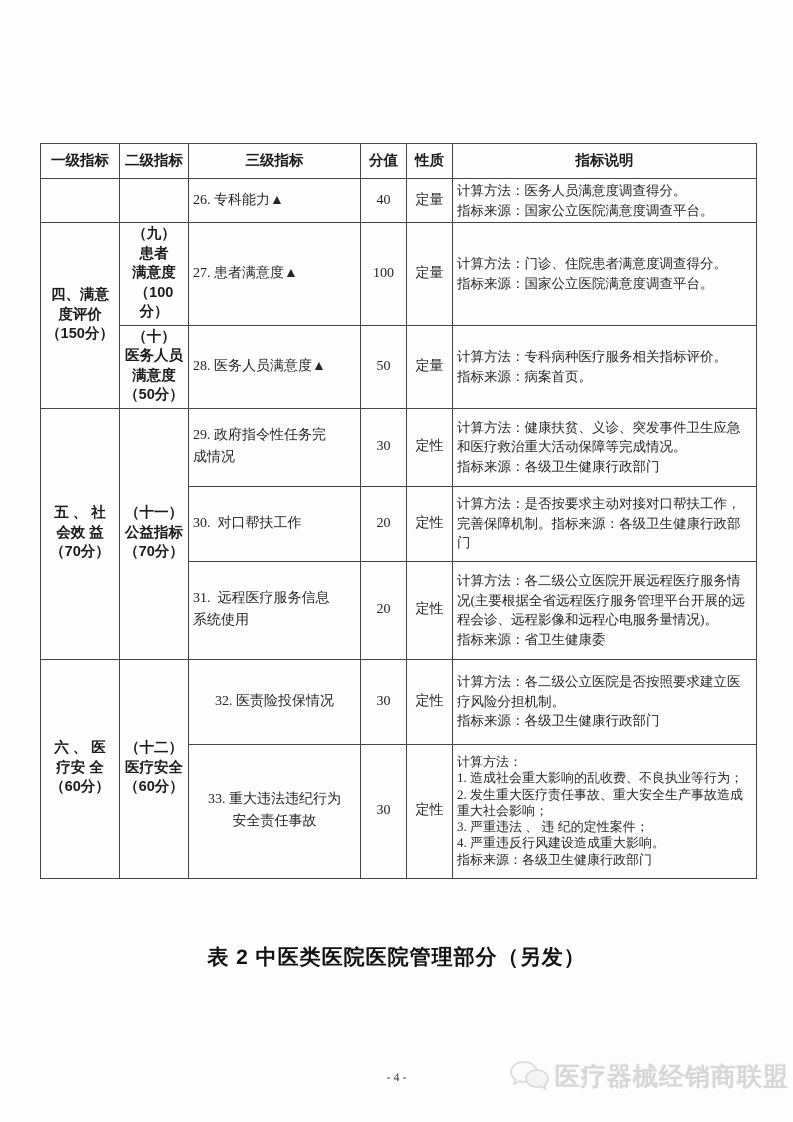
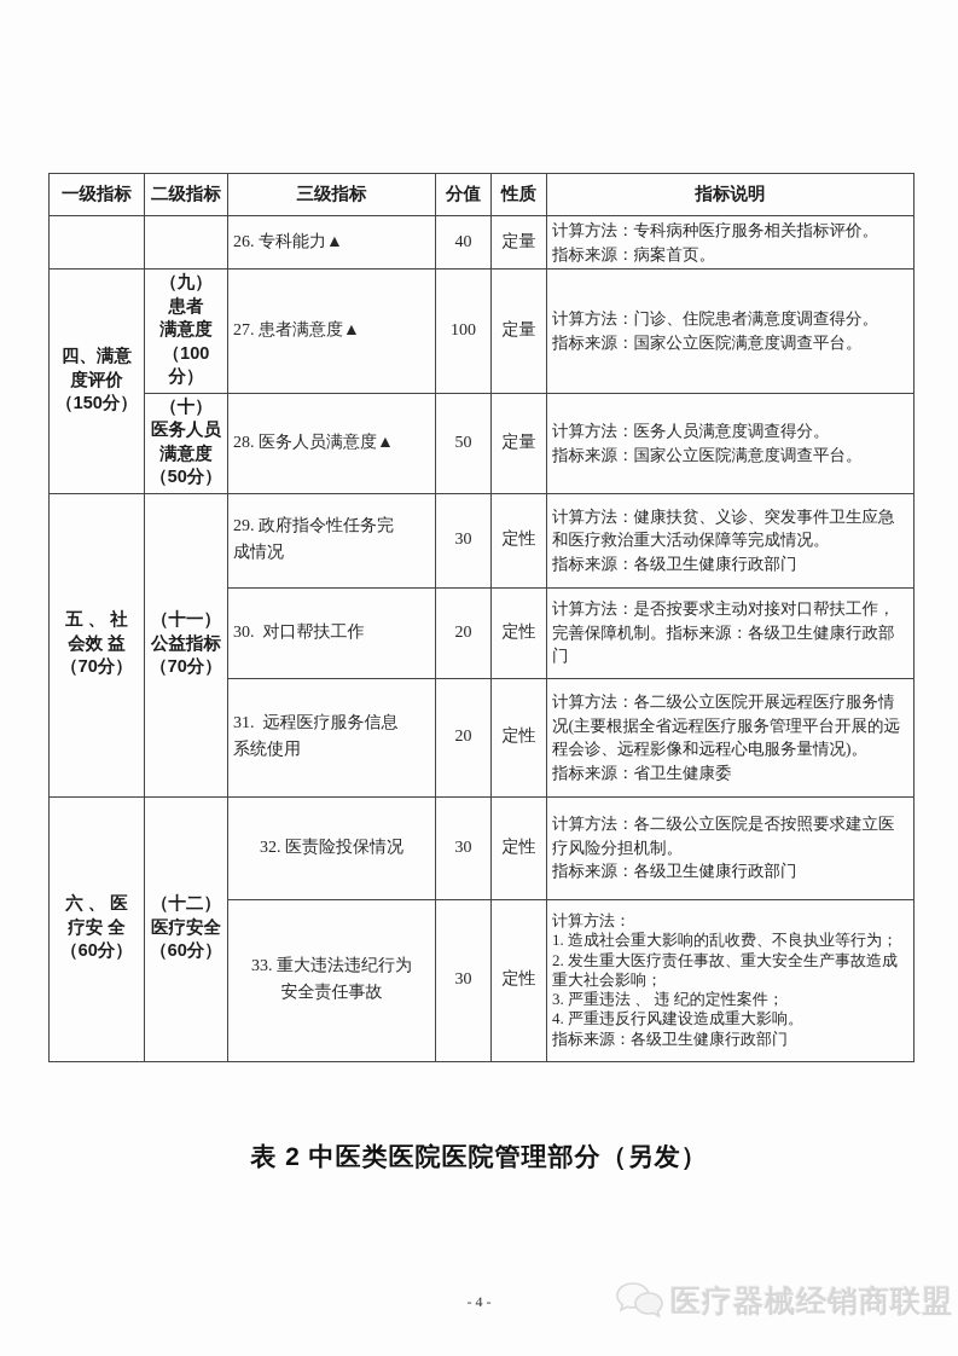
  一级指标	二级指标	三级指标	分值	性质	指标说明
- 		26. 专科能力▲	40	定量	计算方法：医务人员满意度调查得分。 指标来源：国家公立医院满意度调查平台。
+ 		26. 专科能力▲	40	定量	计算方法：专科病种医疗服务相关指标评价。 指标来源：病案首页。
  四、满意 度评价 （150分）	（九） 患者 满意度 （100分）	27. 患者满意度▲	100	定量	计算方法：门诊、住院患者满意度调查得分。 指标来源：国家公立医院满意度调查平台。
- （十） 医务人员 满意度 （50分）	28. 医务人员满意度▲	50	定量	计算方法：专科病种医疗服务相关指标评价。 指标来源：病案首页。
+ （十） 医务人员 满意度 （50分）	28. 医务人员满意度▲	50	定量	计算方法：医务人员满意度调查得分。 指标来源：国家公立医院满意度调查平台。
  五 、 社 会效 益 （70分）	（十一） 公益指标 （70分）	29. 政府指令性任务完 成情况	30	定性	计算方法：健康扶贫、义诊、突发事件卫生应急和医疗救治重大活动保障等完成情况。 指标来源：各级卫生健康行政部门
  30. 对口帮扶工作	20	定性	计算方法：是否按要求主动对接对口帮扶工作，完善保障机制。指标来源：各级卫生健康行政部门
  31. 远程医疗服务信息 系统使用	20	定性	计算方法：各二级公立医院开展远程医疗服务情况(主要根据全省远程医疗服务管理平台开展的远程会诊、远程影像和远程心电服务量情况)。 指标来源：省卫生健康委
  六 、 医 疗安 全 （60分）	（十二） 医疗安全 （60分）	32. 医责险投保情况	30	定性	计算方法：各二级公立医院是否按照要求建立医疗风险分担机制。 指标来源：各级卫生健康行政部门
  33. 重大违法违纪行为 安全责任事故	30	定性	计算方法： 1. 造成社会重大影响的乱收费、不良执业等行为； 2. 发生重大医疗责任事故、重大安全生产事故造成重大社会影响； 3. 严重违法 、 违 纪的定性案件； 4. 严重违反行风建设造成重大影响。 指标来源：各级卫生健康行政部门
  表 2 中医类医院医院管理部分（另发）
  - 4 -
  医疗器械经销商联盟
